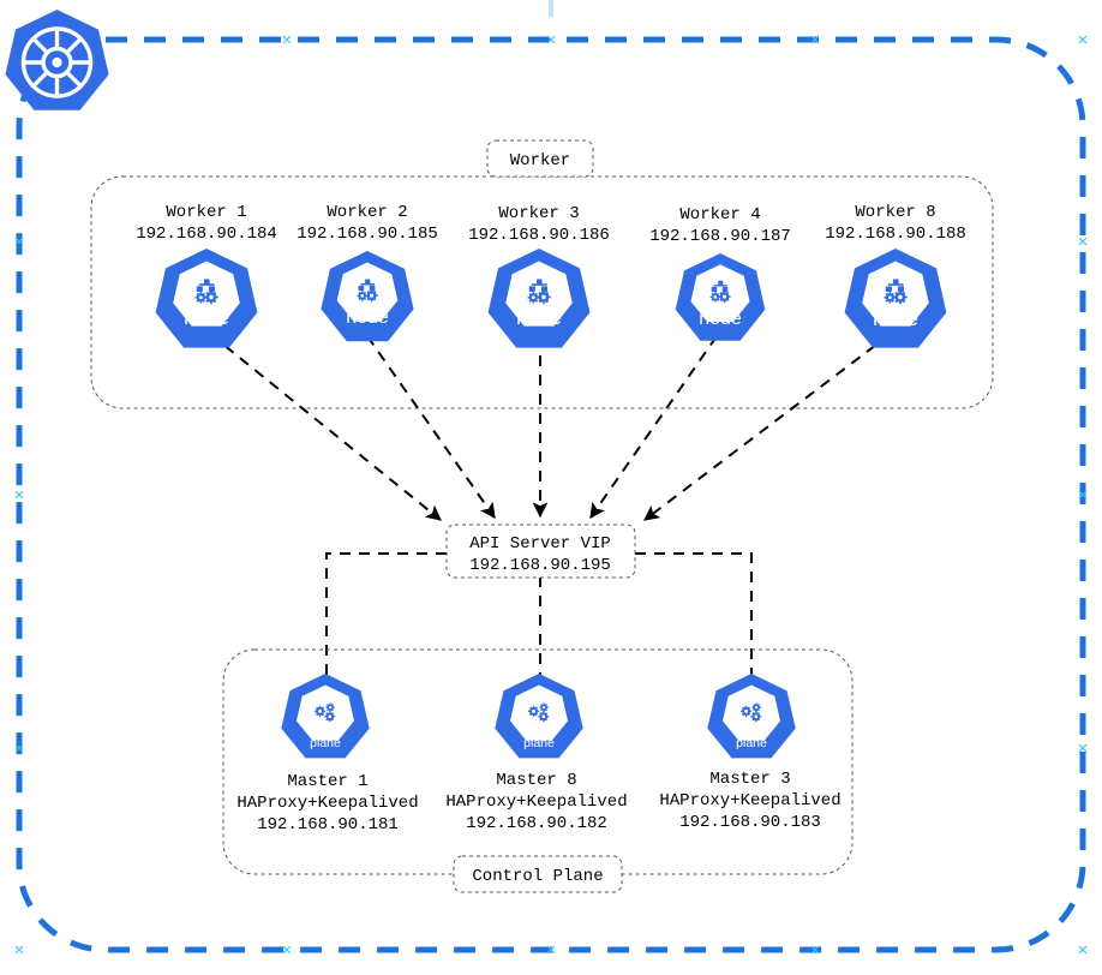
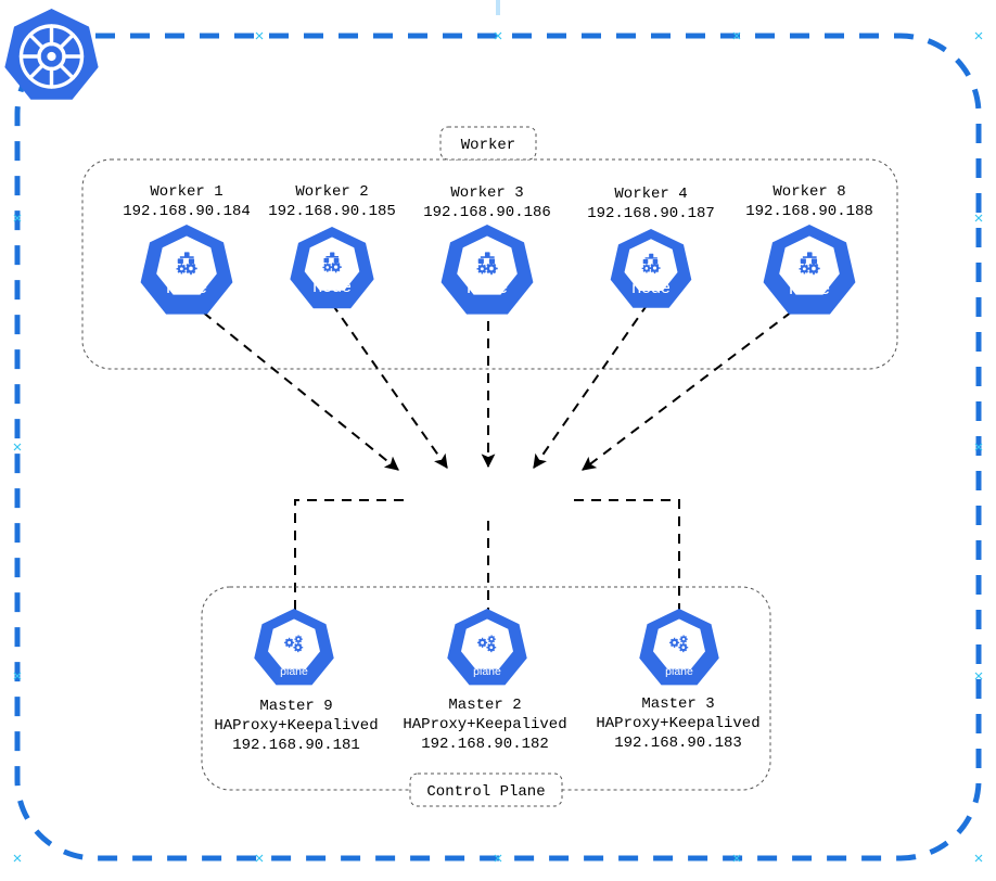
  Worker
  Worker 1
  192.168.90.184
  node
  Worker 2
  192.168.90.185
  node
  Worker 3
  192.168.90.186
  node
  Worker 4
  192.168.90.187
  node
  Worker 8
  192.168.90.188
  node
- API Server VIP
- 192.168.90.195
  control
  plane
- Master 1
+ Master 9
  HAProxy+Keepalived
  192.168.90.181
  control
  plane
- Master 8
+ Master 2
  HAProxy+Keepalived
  192.168.90.182
  control
  plane
  Master 3
  HAProxy+Keepalived
  192.168.90.183
  Control Plane
